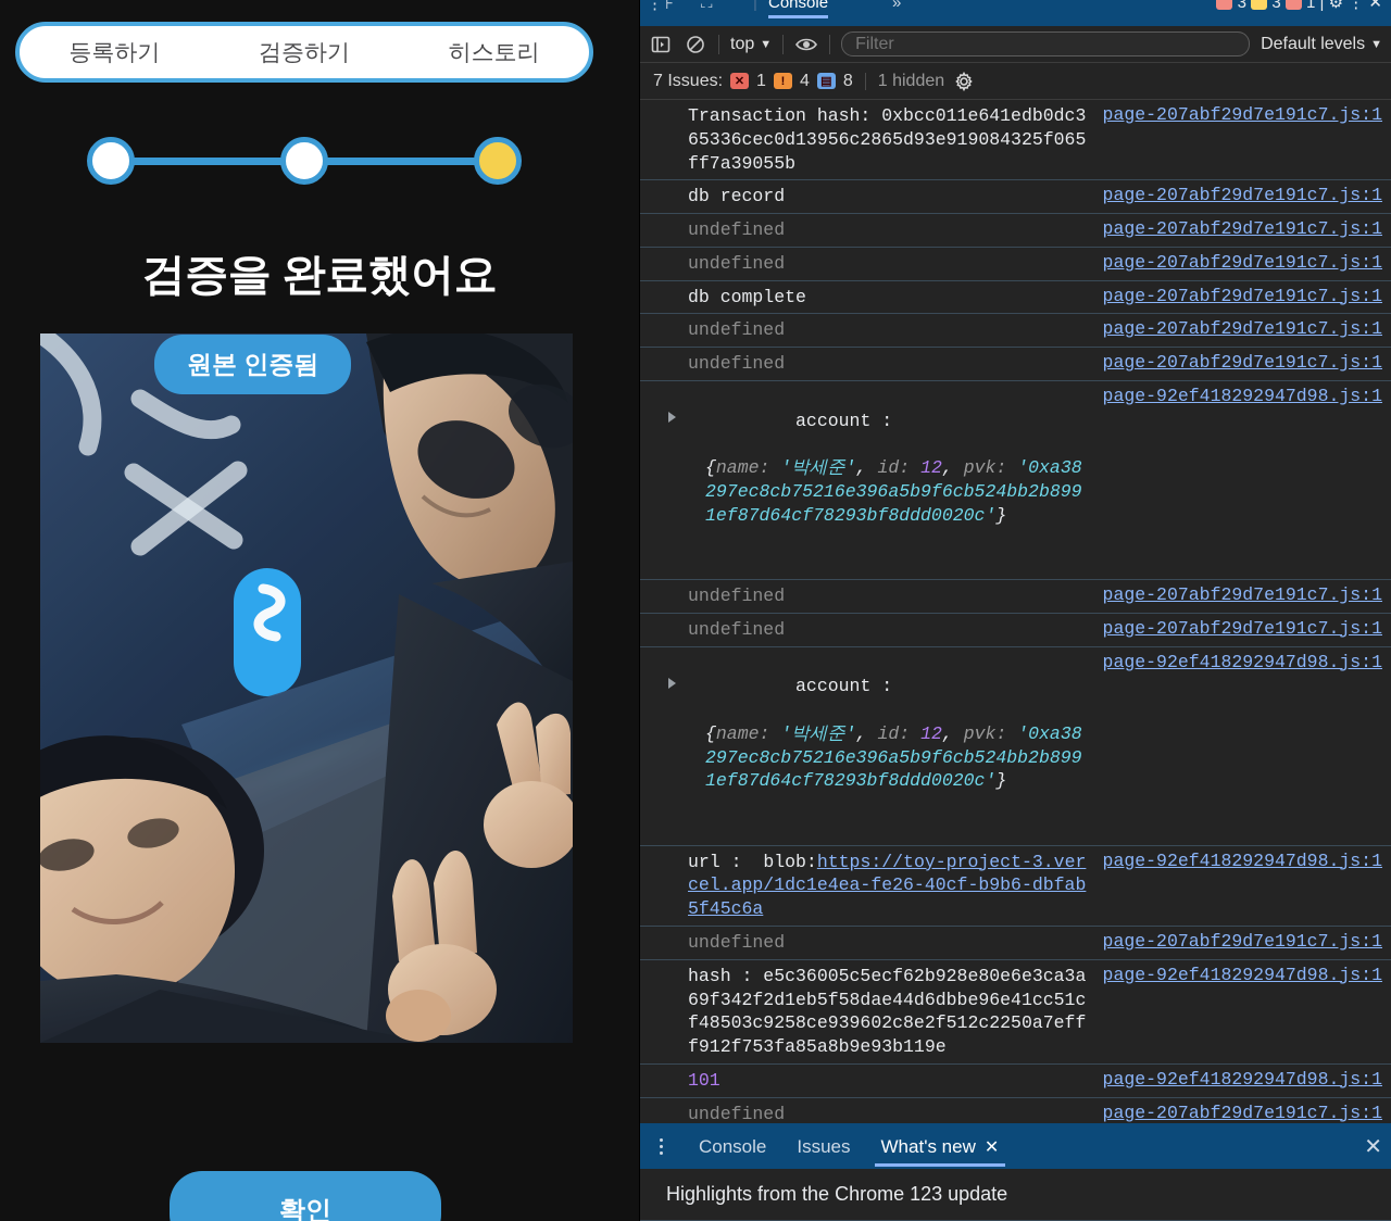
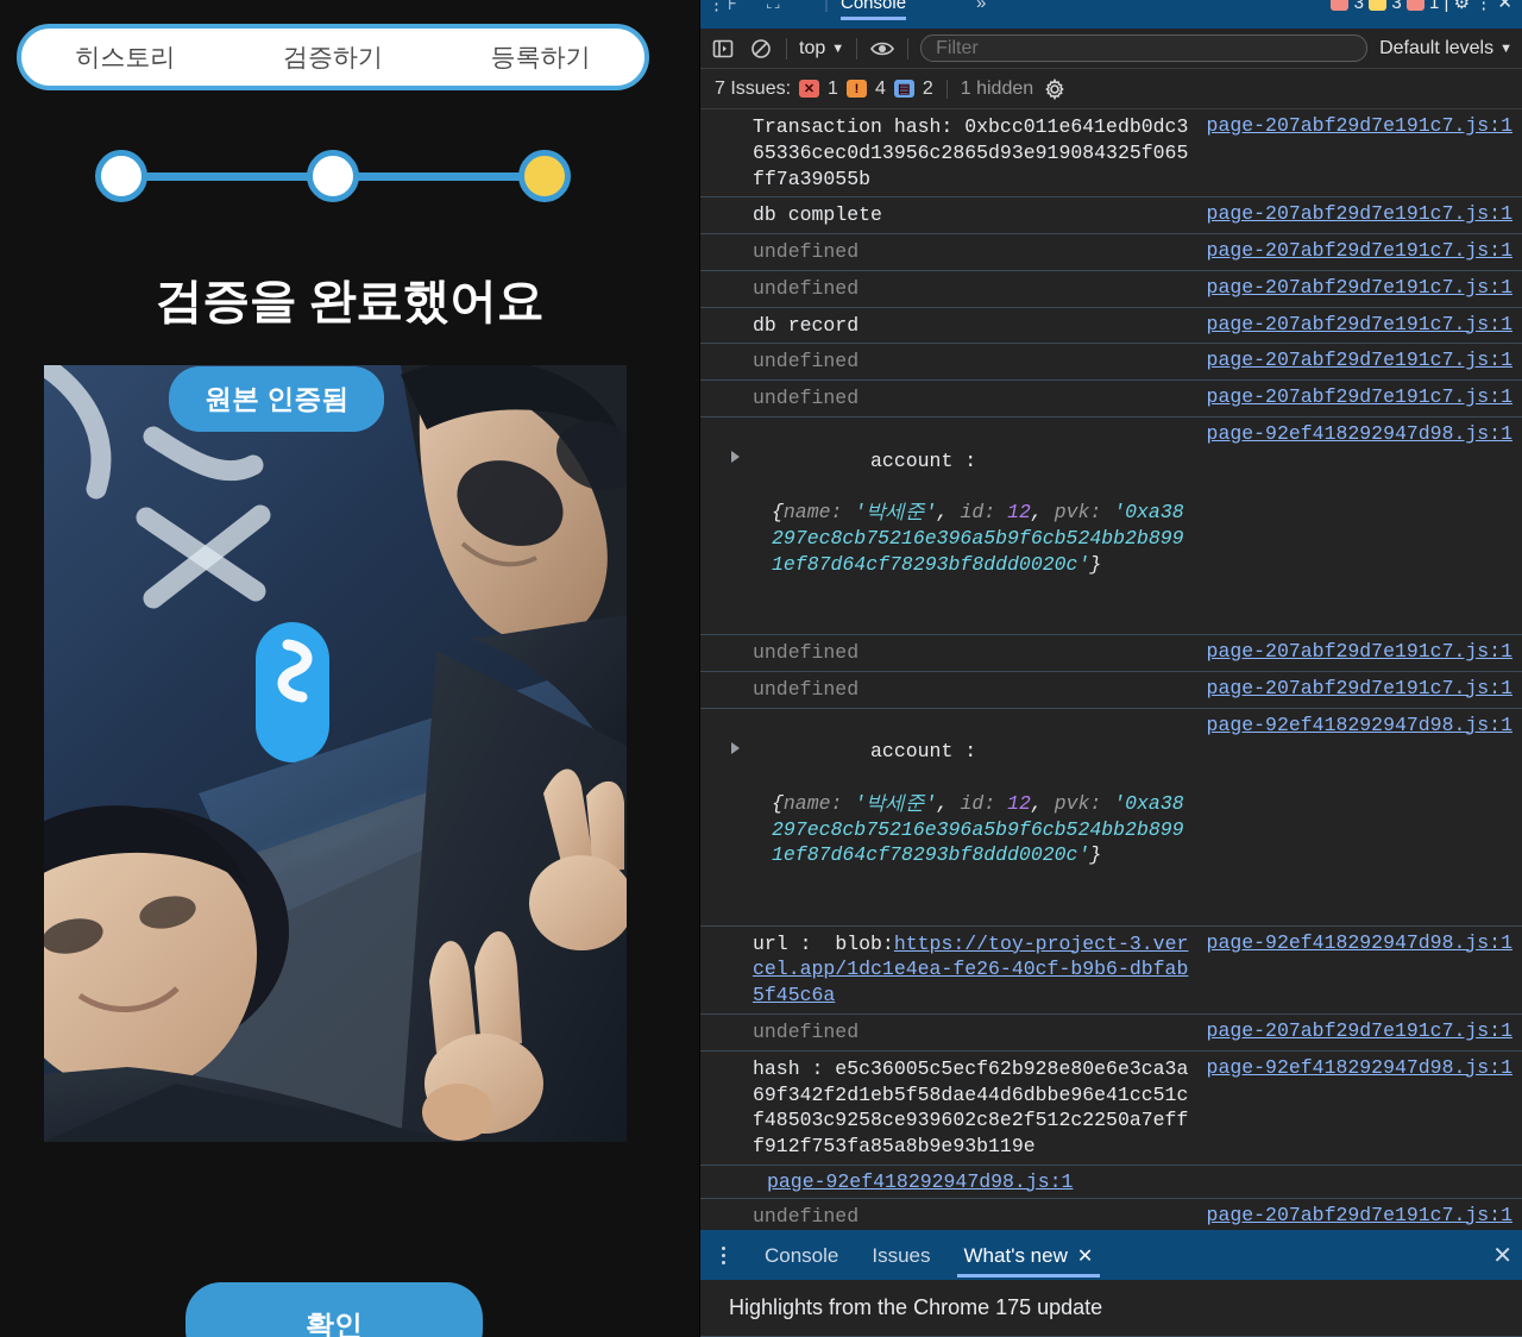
- 등록하기
+ 히스토리
  검증하기
- 히스토리
+ 등록하기
  검증을 완료했어요
  원본 인증됨
  확인
  ⋮⊦
  ⛶
  |
  Console
  »
  3 3 1 | ⚙ ⋮ ✕
  top
  ▼
  Filter
  Default levels
  ▼
  7 Issues:
  ✕
  1
  !
  4
  ▤
- 8
+ 2
  1 hidden
  Transaction hash: 0xbcc011e641edb0dc365336cec0d13956c2865d93e919084325f065ff7a39055b
  page-207abf29d7e191c7.js:1
- db record
+ db complete
  page-207abf29d7e191c7.js:1
  undefined
  page-207abf29d7e191c7.js:1
  undefined
  page-207abf29d7e191c7.js:1
- db complete
+ db record
  page-207abf29d7e191c7.js:1
  undefined
  page-207abf29d7e191c7.js:1
  undefined
  page-207abf29d7e191c7.js:1
  account :
  {name: '박세준', id: 12, pvk: '0xa38297ec8cb75216e396a5b9f6cb524bb2b8991ef87d64cf78293bf8ddd0020c'}
  page-92ef418292947d98.js:1
  undefined
  page-207abf29d7e191c7.js:1
  undefined
  page-207abf29d7e191c7.js:1
  account :
  {name: '박세준', id: 12, pvk: '0xa38297ec8cb75216e396a5b9f6cb524bb2b8991ef87d64cf78293bf8ddd0020c'}
  page-92ef418292947d98.js:1
  url : blob:https://toy-project-3.vercel.app/1dc1e4ea-fe26-40cf-b9b6-dbfab5f45c6a
  page-92ef418292947d98.js:1
  undefined
  page-207abf29d7e191c7.js:1
  hash : e5c36005c5ecf62b928e80e6e3ca3a69f342f2d1eb5f58dae44d6dbbe96e41cc51cf48503c9258ce939602c8e2f512c2250a7efff912f753fa85a8b9e93b119e
  page-92ef418292947d98.js:1
- 101
  page-92ef418292947d98.js:1
  undefined
  page-207abf29d7e191c7.js:1
  Console
  Issues
  What's new ✕
  ✕
- Highlights from the Chrome 123 update
+ Highlights from the Chrome 175 update
